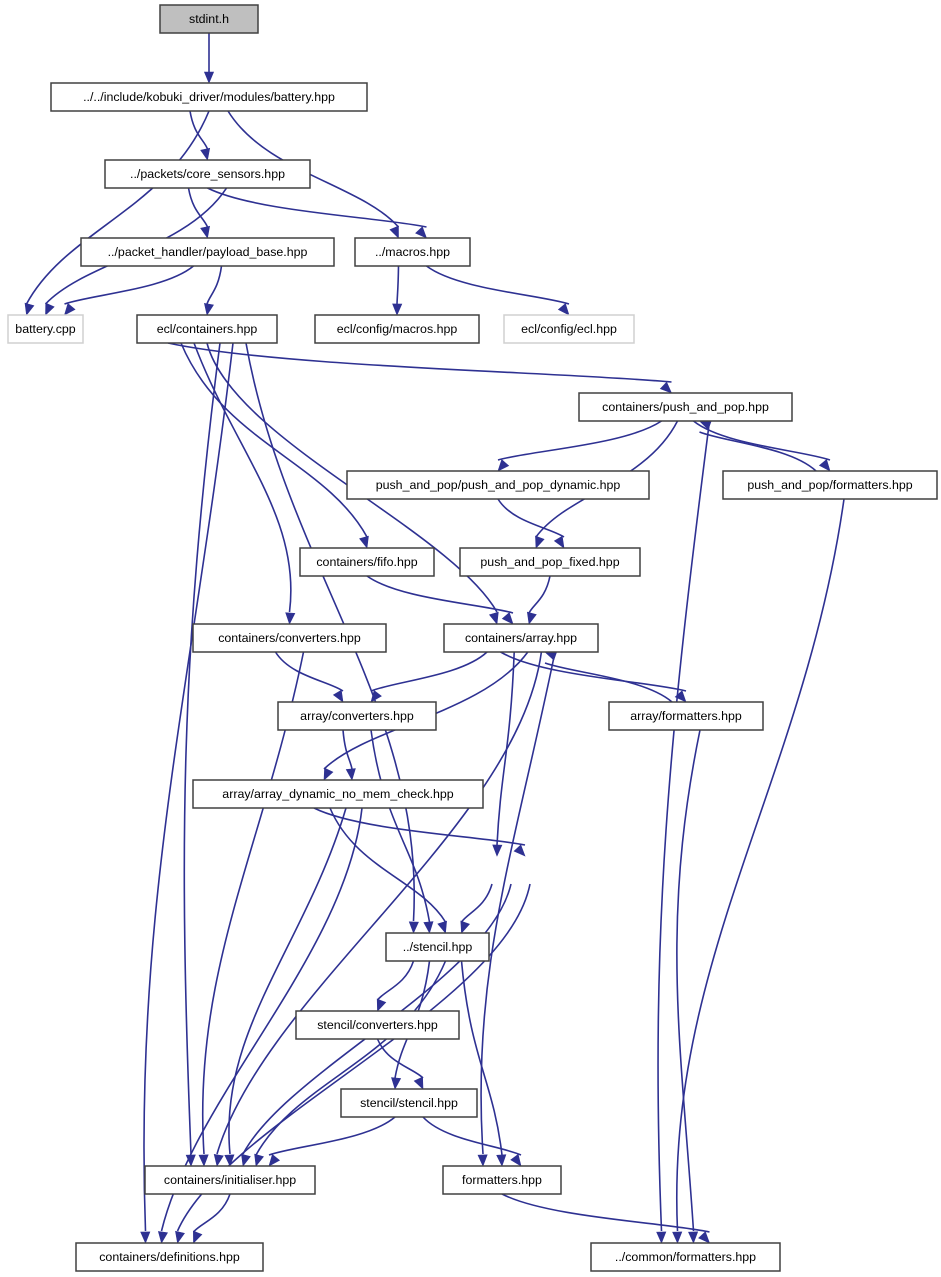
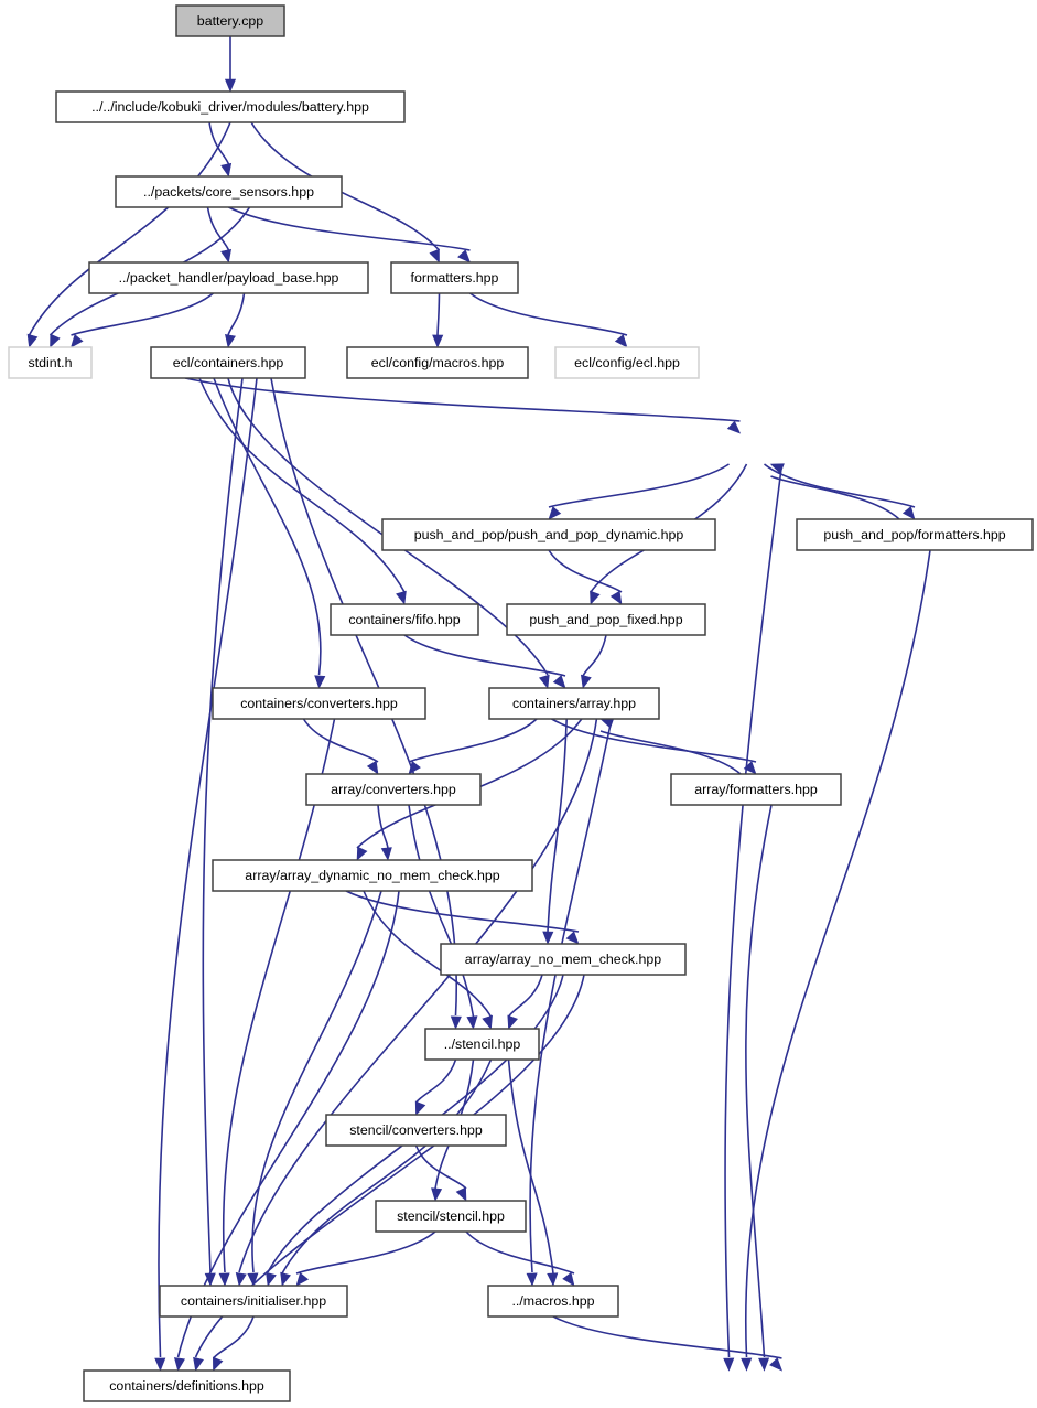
- stdint.h
+ battery.cpp
  ../../include/kobuki_driver/modules/battery.hpp
  ../packets/core_sensors.hpp
  ../packet_handler/payload_base.hpp
- ../macros.hpp
+ formatters.hpp
- battery.cpp
+ stdint.h
  ecl/containers.hpp
  ecl/config/macros.hpp
  ecl/config/ecl.hpp
- containers/push_and_pop.hpp
  push_and_pop/push_and_pop_dynamic.hpp
  push_and_pop/formatters.hpp
  containers/fifo.hpp
  push_and_pop_fixed.hpp
  containers/converters.hpp
  containers/array.hpp
  array/converters.hpp
  array/formatters.hpp
  array/array_dynamic_no_mem_check.hpp
+ array/array_no_mem_check.hpp
  ../stencil.hpp
  stencil/converters.hpp
  stencil/stencil.hpp
  containers/initialiser.hpp
- formatters.hpp
+ ../macros.hpp
  containers/definitions.hpp
- ../common/formatters.hpp
